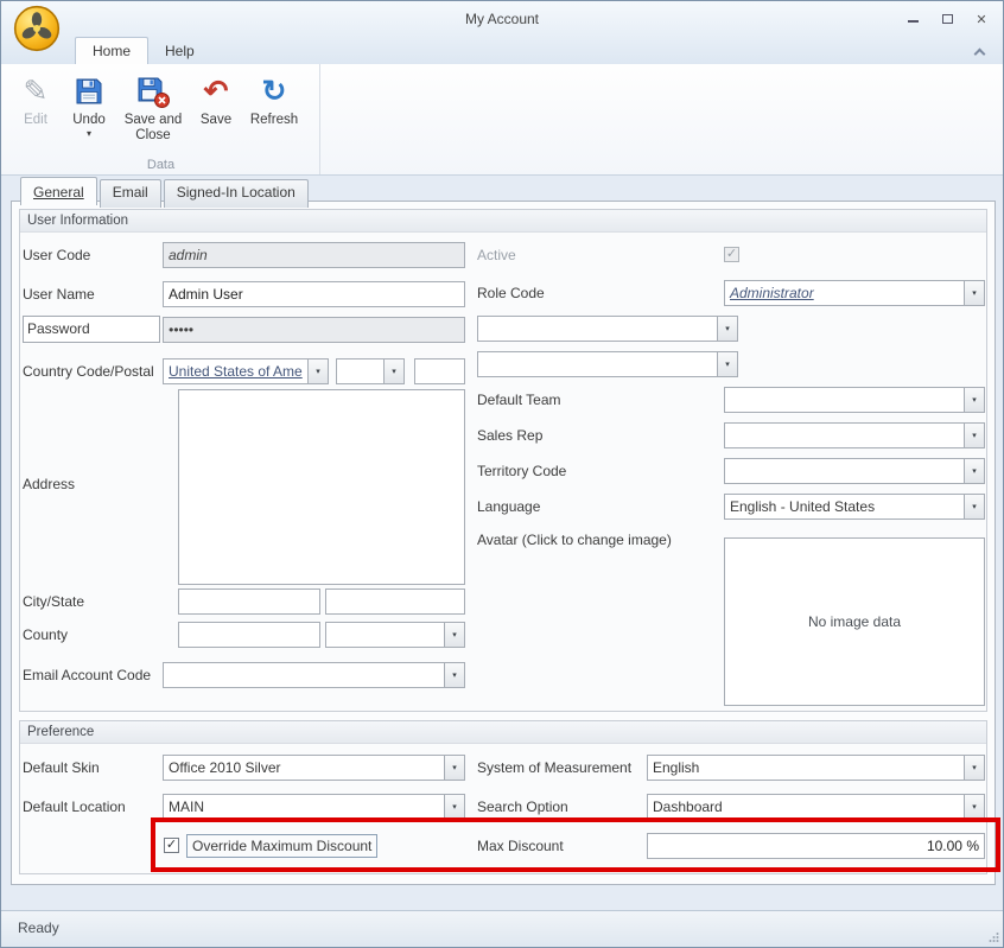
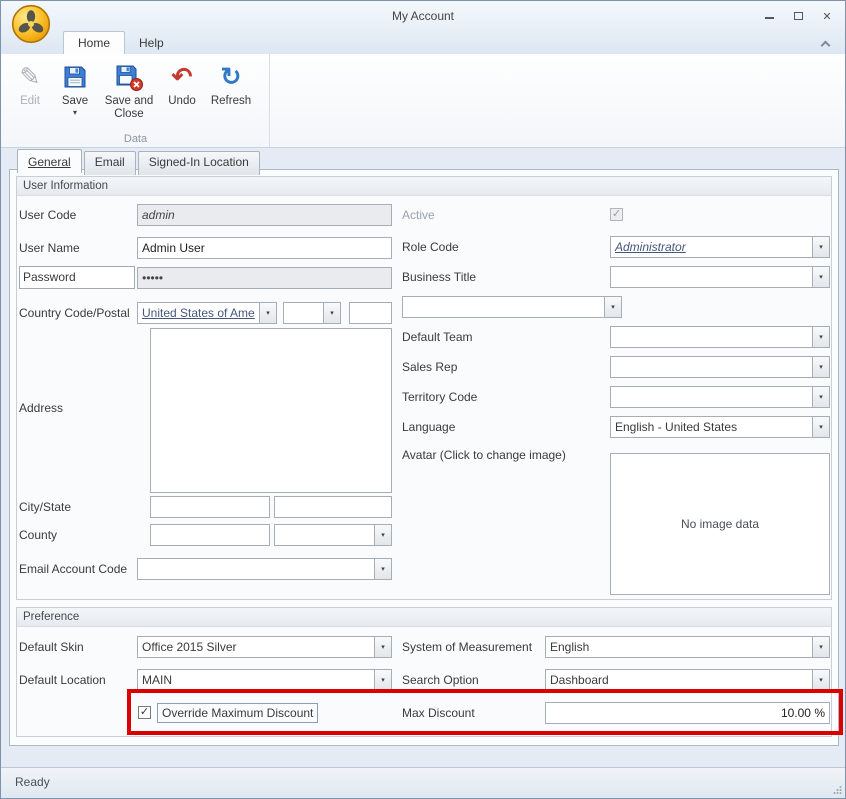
  My Account
  ✕
  Home
  Help
  ✎
  Edit
- Undo
+ Save
  ▾
  Save and Close
  ↶
- Save
+ Undo
  ↻
  Refresh
  Data
  General
  Email
  Signed-In Location
  User Information
  User Code
  admin
  User Name
  Admin User
  Password
  •••••
  Country Code/Postal
  United States of Ame
  Address
  City/State
  County
  Email Account Code
  Active
  ✓
  Role Code
  Administrator
+ Business Title
  Default Team
  Sales Rep
  Territory Code
  Language
  English - United States
  Avatar (Click to change image)
  No image data
  Preference
  Default Skin
- Office 2010 Silver
+ Office 2015 Silver
  System of Measurement
  English
  Default Location
  MAIN
  Search Option
  Dashboard
  ✓
  Override Maximum Discount
  Max Discount
  10.00 %
  Ready
